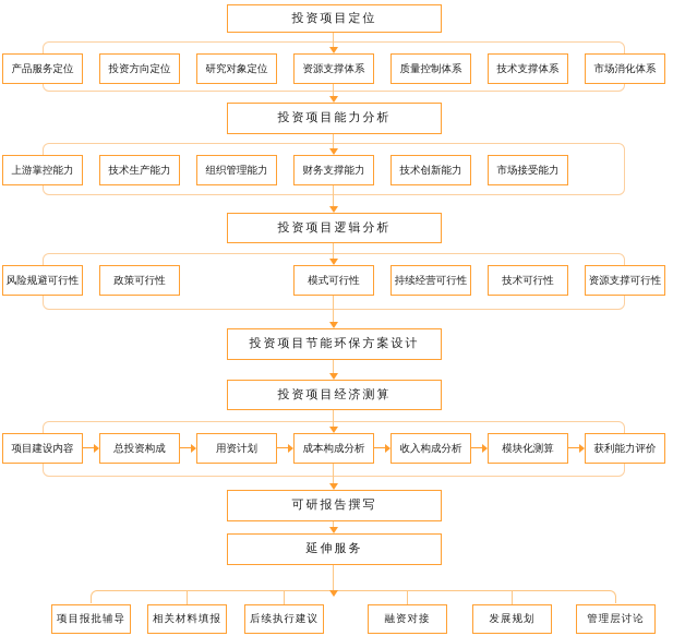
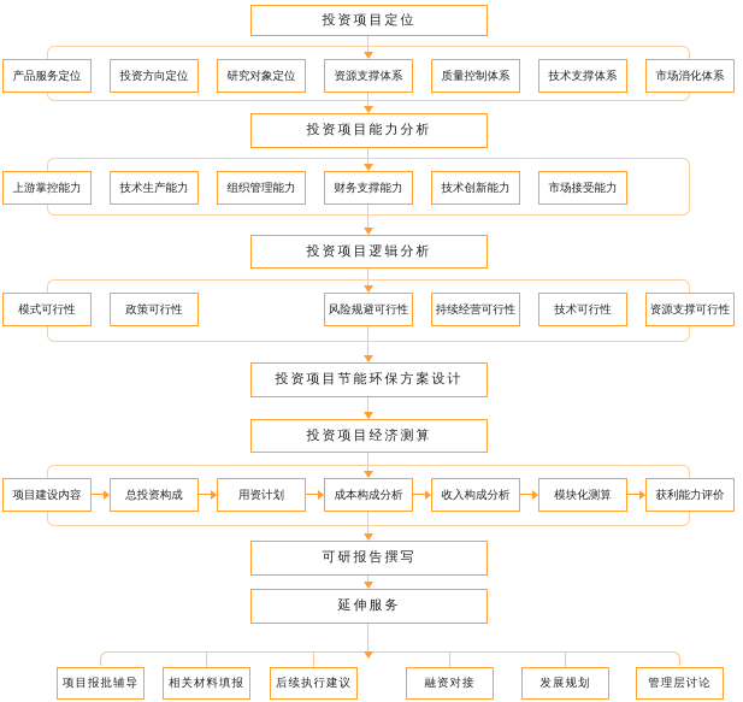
  投资项目定位
  投资项目能力分析
  投资项目逻辑分析
  投资项目节能环保方案设计
  投资项目经济测算
  可研报告撰写
  延伸服务
  产品服务定位
  投资方向定位
  研究对象定位
  资源支撑体系
  质量控制体系
  技术支撑体系
  市场消化体系
  上游掌控能力
  技术生产能力
  组织管理能力
  财务支撑能力
  技术创新能力
  市场接受能力
- 风险规避可行性
+ 模式可行性
  政策可行性
- 模式可行性
+ 风险规避可行性
  持续经营可行性
  技术可行性
  资源支撑可行性
  项目建设内容
  总投资构成
  用资计划
  成本构成分析
  收入构成分析
  模块化测算
  获利能力评价
  项目报批辅导
  相关材料填报
  后续执行建议
  融资对接
  发展规划
  管理层讨论
